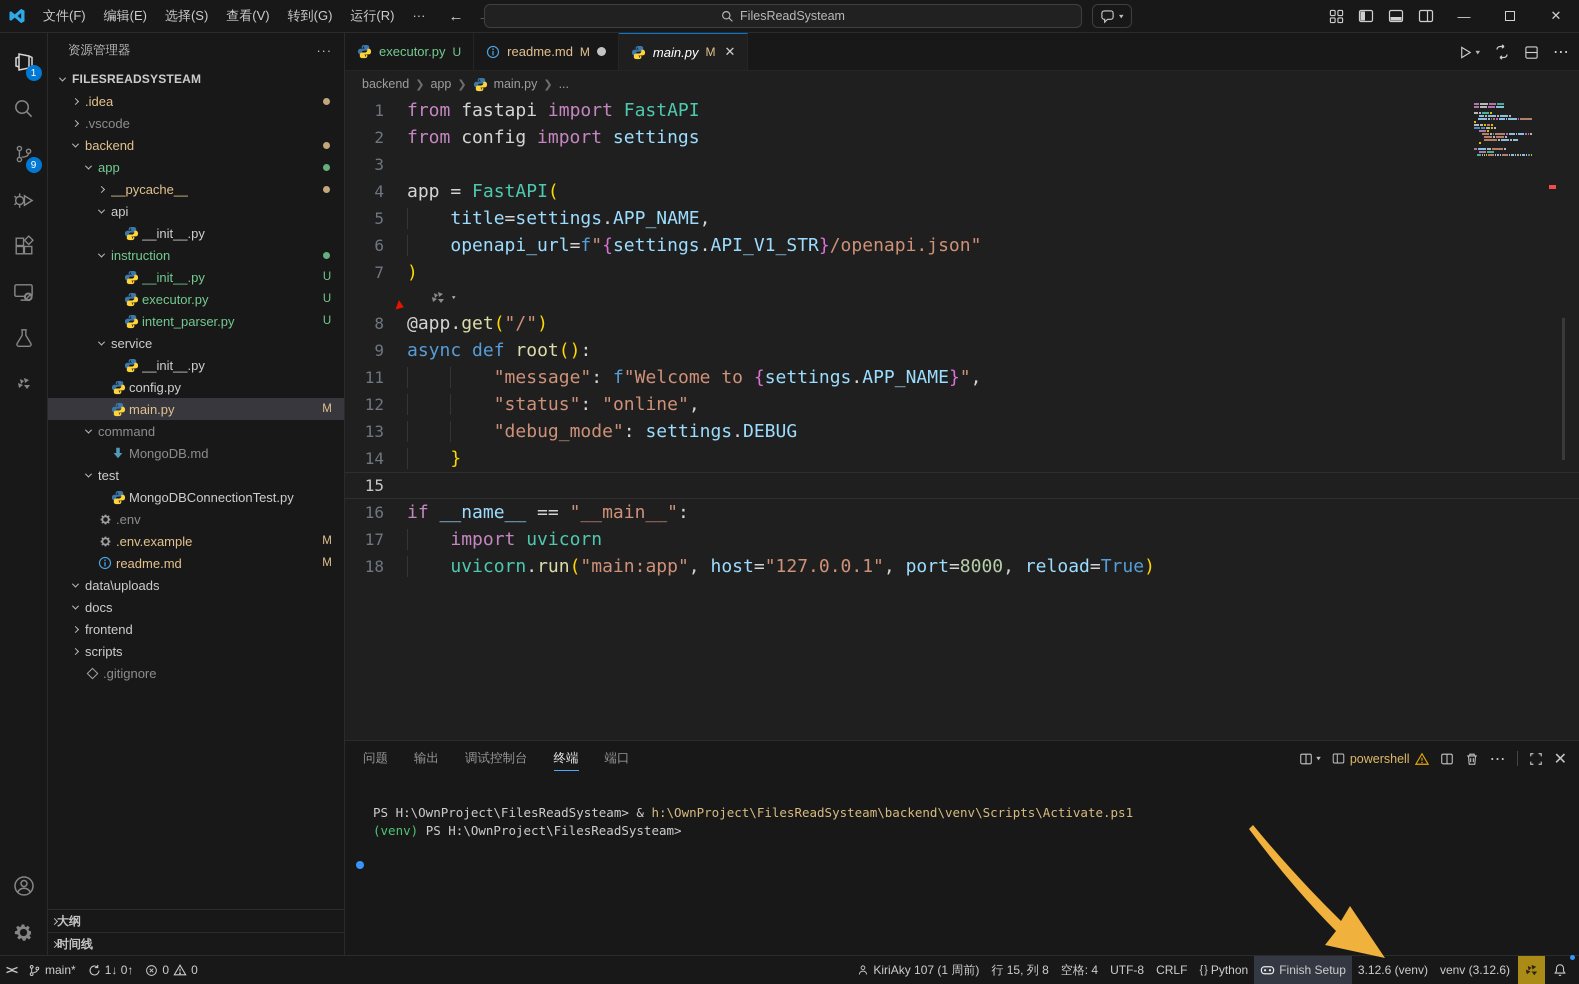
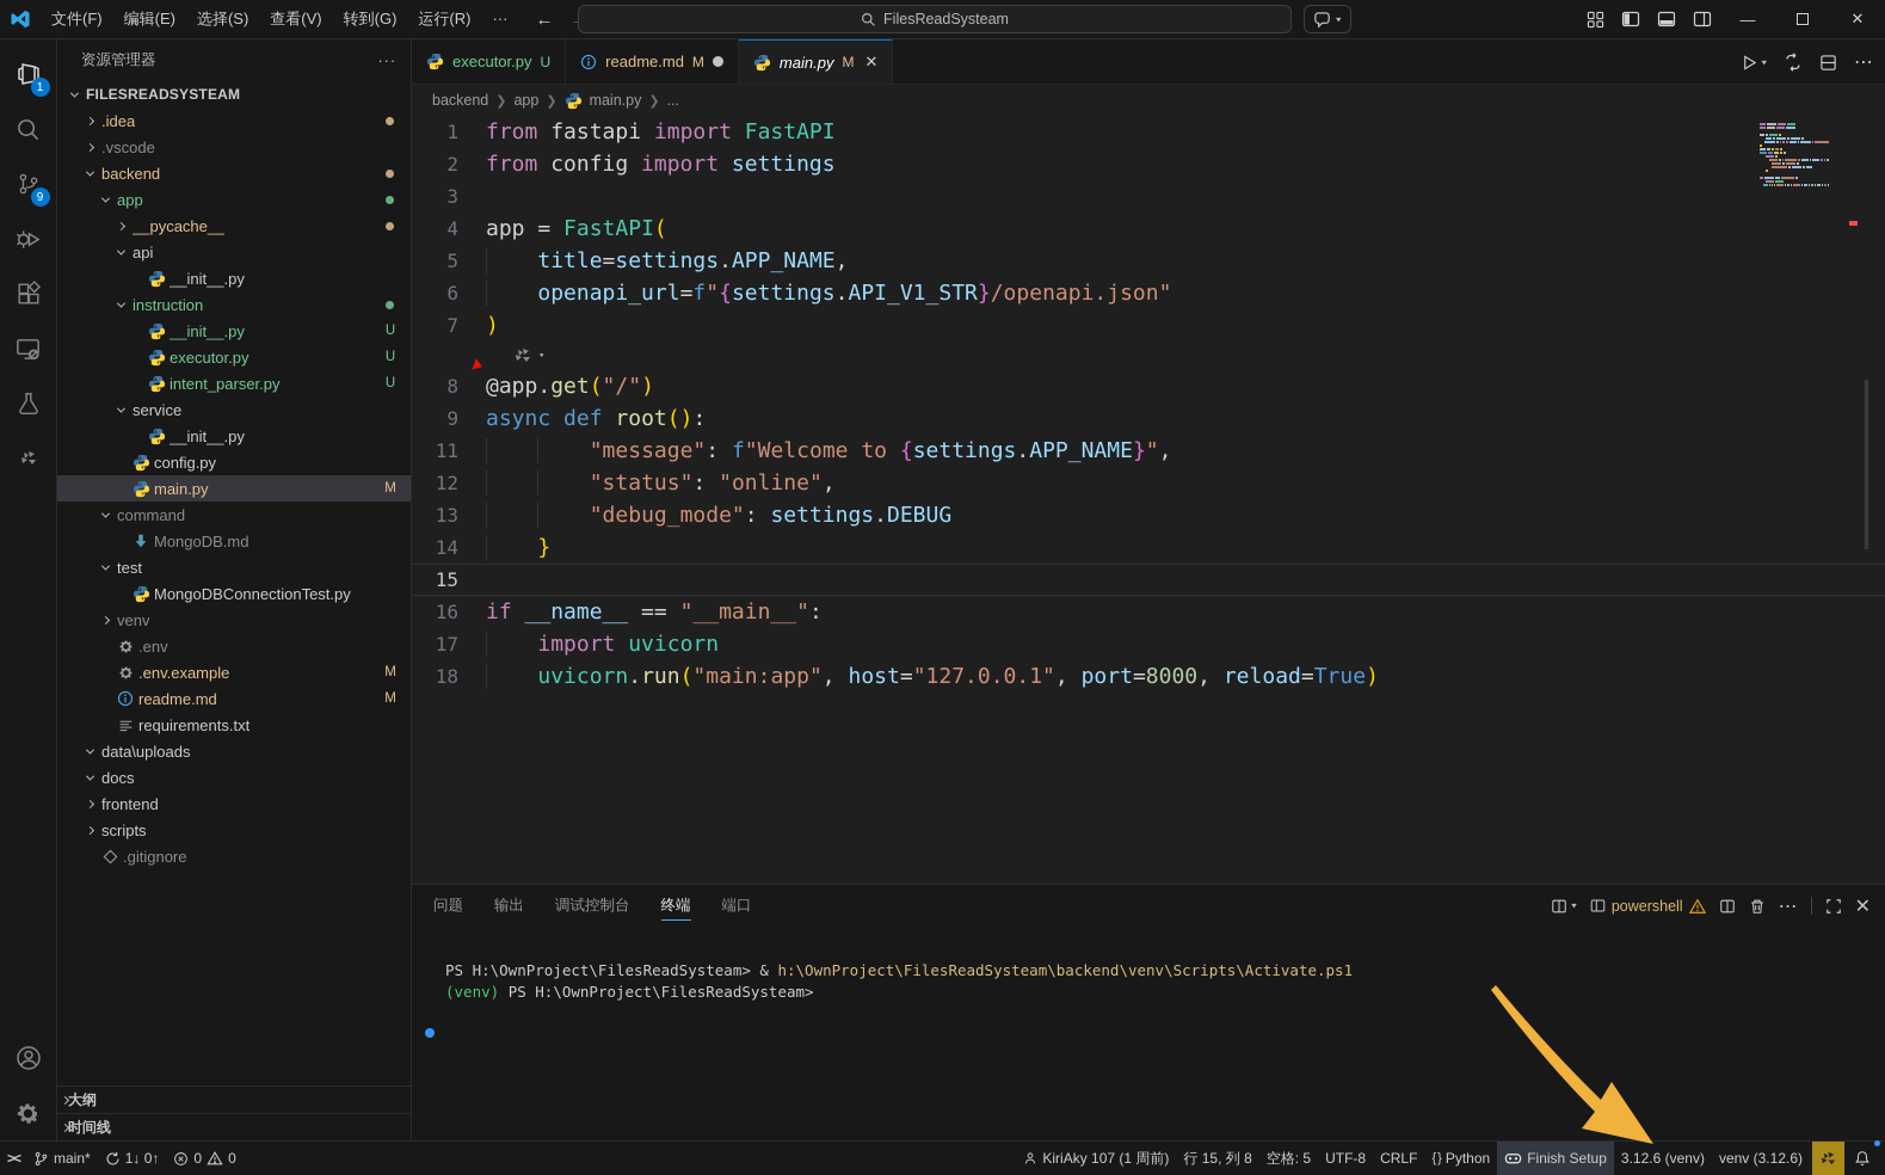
  文件(F)
  编辑(E)
  选择(S)
  查看(V)
  转到(G)
  运行(R)
  ···
  ←
  FilesReadSysteam
  ▾
  —
  ✕
  1
  9
  资源管理器
  ···
  FILESREADSYSTEAM
  .idea
  .vscode
  backend
  app
  __pycache__
  api
  __init__.py
  instruction
  __init__.py
  U
  executor.py
  U
  intent_parser.py
  U
  service
  __init__.py
  config.py
  main.py
  M
  command
  MongoDB.md
  test
  MongoDBConnectionTest.py
+ venv
  .env
  .env.example
  M
  readme.md
  M
+ requirements.txt
  data\uploads
  docs
  frontend
  scripts
  .gitignore
  大纲
  时间线
  executor.py
  U
  readme.md
  M
  main.py
  M
  ✕
  ▾
  ⋯
  backend
  ❯
  app
  ❯
  main.py
  ❯
  ...
  1
  from fastapi import FastAPI
  2
  from config import settings
  3
  4
  app = FastAPI(
  5
  title=settings.APP_NAME,
  6
  openapi_url=f"{settings.API_V1_STR}/openapi.json"
  7
  )
  ▾
  8
  @app.get("/")
  9
  async def root():
  11
  "message": f"Welcome to {settings.APP_NAME}",
  12
  "status": "online",
  13
  "debug_mode": settings.DEBUG
  14
  }
  15
  16
  if __name__ == "__main__":
  17
  import uvicorn
  18
  uvicorn.run("main:app", host="127.0.0.1", port=8000, reload=True)
  问题
  输出
  调试控制台
  终端
  端口
  ▾
  powershell
  ⋯
  ✕
  PS H:\OwnProject\FilesReadSysteam> & h:\OwnProject\FilesReadSysteam\backend\venv\Scripts\Activate.ps1
  (venv) PS H:\OwnProject\FilesReadSysteam>
  ><
  main*
  1↓ 0↑
  0
  0
  KiriAky 107 (1 周前)
  行 15, 列 8
- 空格: 4
+ 空格: 5
  UTF-8
  CRLF
  { }
  Python
  Finish Setup
  3.12.6 (venv)
  venv (3.12.6)
